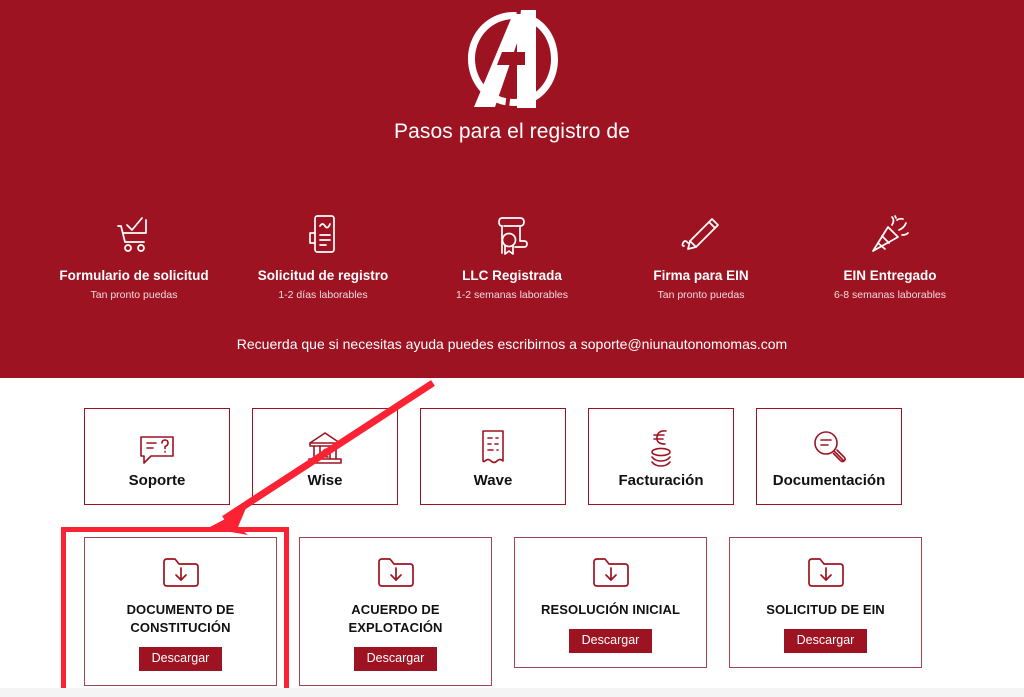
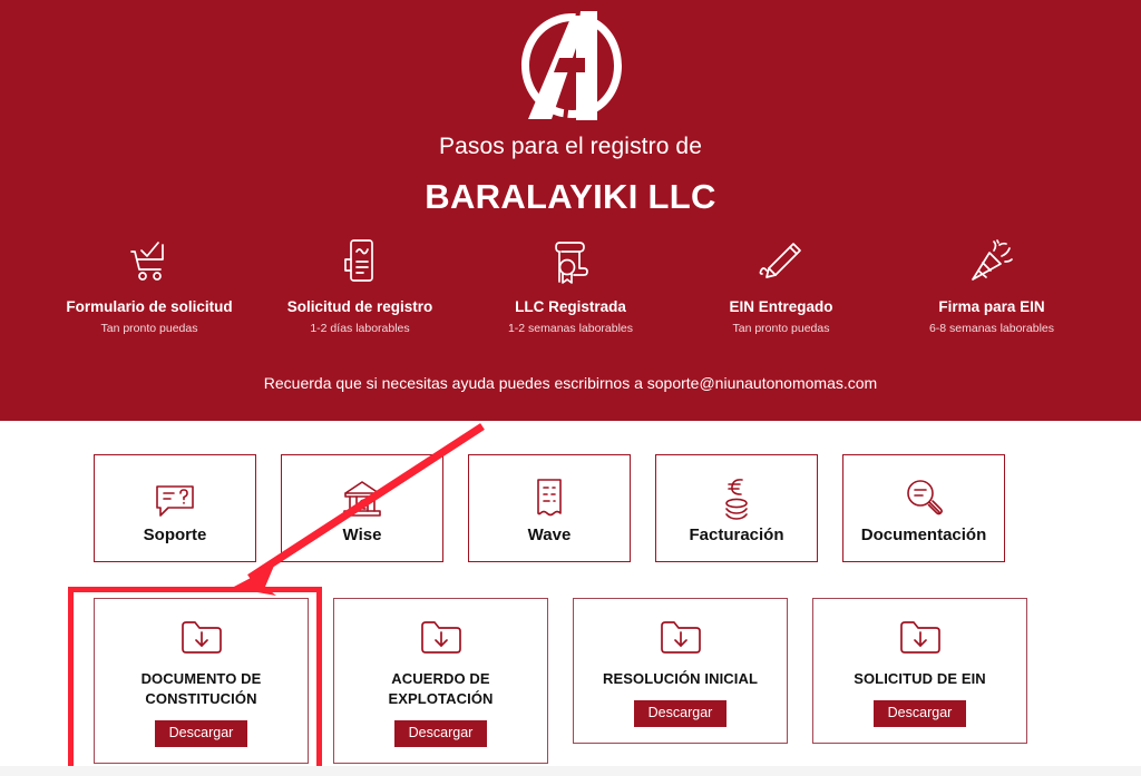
  Pasos para el registro de
+ BARALAYIKI LLC
  Formulario de solicitud
  Tan pronto puedas
  Solicitud de registro
  1-2 días laborables
  LLC Registrada
  1-2 semanas laborables
- Firma para EIN
+ EIN Entregado
  Tan pronto puedas
- EIN Entregado
+ Firma para EIN
  6-8 semanas laborables
  Recuerda que si necesitas ayuda puedes escribirnos a soporte@niunautonomomas.com
  Soporte
  Wise
  Wave
  Facturación
  Documentación
  DOCUMENTO DE CONSTITUCIÓN
  Descargar
  ACUERDO DE EXPLOTACIÓN
  Descargar
  RESOLUCIÓN INICIAL
  Descargar
  SOLICITUD DE EIN
  Descargar
